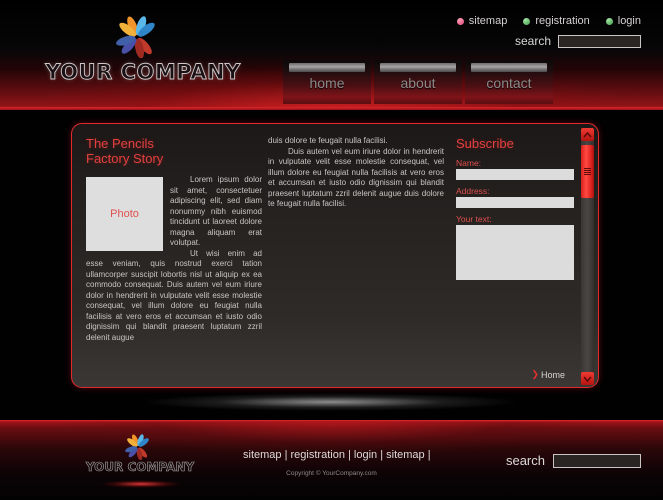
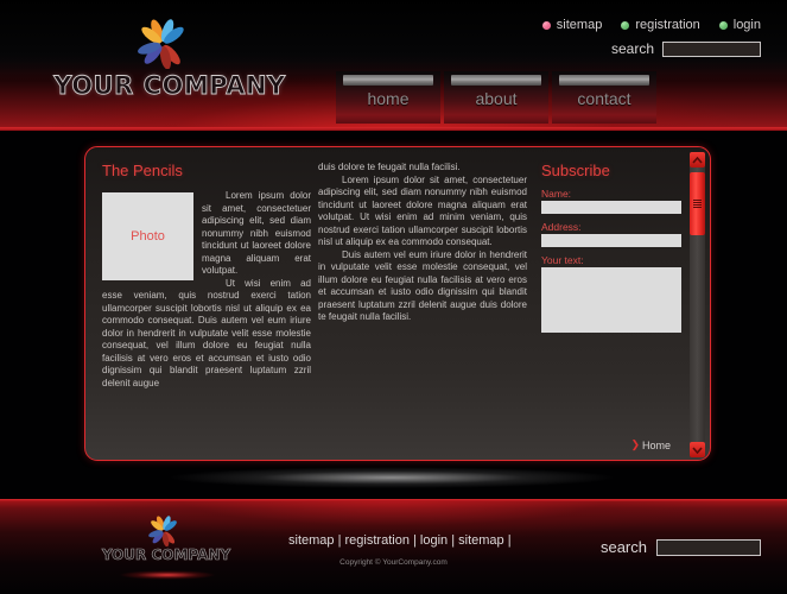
  YOUR COMPANY
  sitemap
  registration
  login
  search
  home
  about
  contact
  The Pencils
- Factory Story
  Photo
  Lorem ipsum dolor sit amet, consectetuer adipiscing elit, sed diam nonummy nibh euismod tincidunt ut laoreet dolore magna aliquam erat volutpat.
  Ut wisi enim ad esse veniam, quis nostrud exerci tation ullamcorper suscipit lobortis nisl ut aliquip ex ea commodo consequat. Duis autem vel eum iriure dolor in hendrerit in vulputate velit esse molestie consequat, vel illum dolore eu feugiat nulla facilisis at vero eros et accumsan et iusto odio dignissim qui blandit praesent luptatum zzril delenit augue
  duis dolore te feugait nulla facilisi.
+ Lorem ipsum dolor sit amet, consectetuer adipiscing elit, sed diam nonummy nibh euismod tincidunt ut laoreet dolore magna aliquam erat volutpat. Ut wisi enim ad minim veniam, quis nostrud exerci tation ullamcorper suscipit lobortis nisl ut aliquip ex ea commodo consequat.
  Duis autem vel eum iriure dolor in hendrerit in vulputate velit esse molestie consequat, vel illum dolore eu feugiat nulla facilisis at vero eros et accumsan et iusto odio dignissim qui blandit praesent luptatum zzril delenit augue duis dolore te feugait nulla facilisi.
  Subscribe
  Name:
  Address:
  Your text:
  ❯
  Home
  YOUR COMPANY
  sitemap | registration | login | sitemap |
  search
